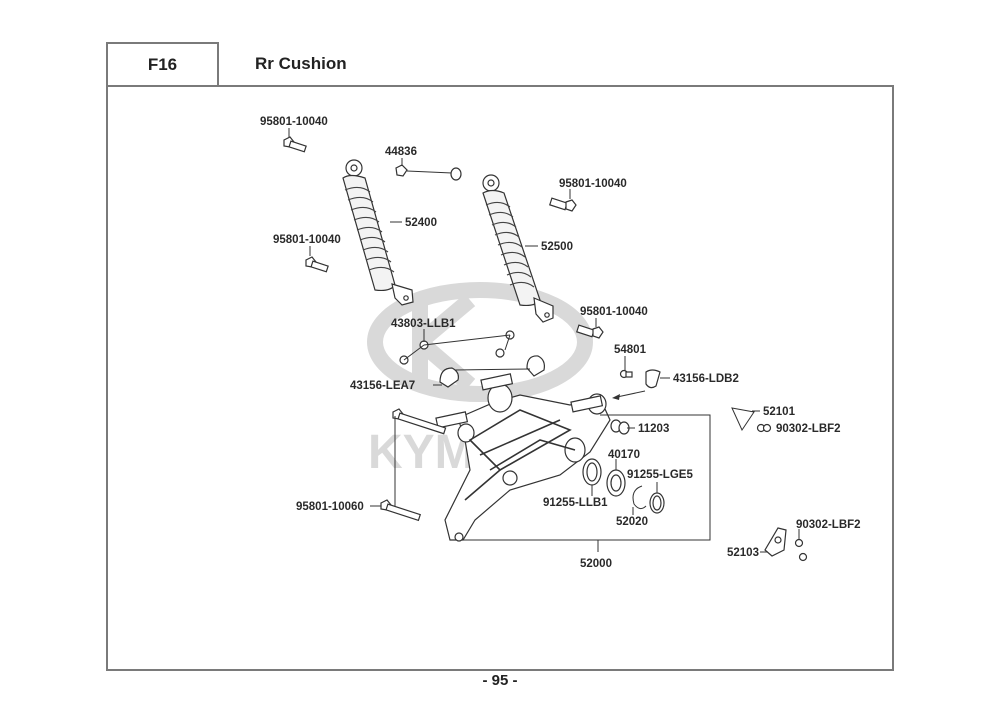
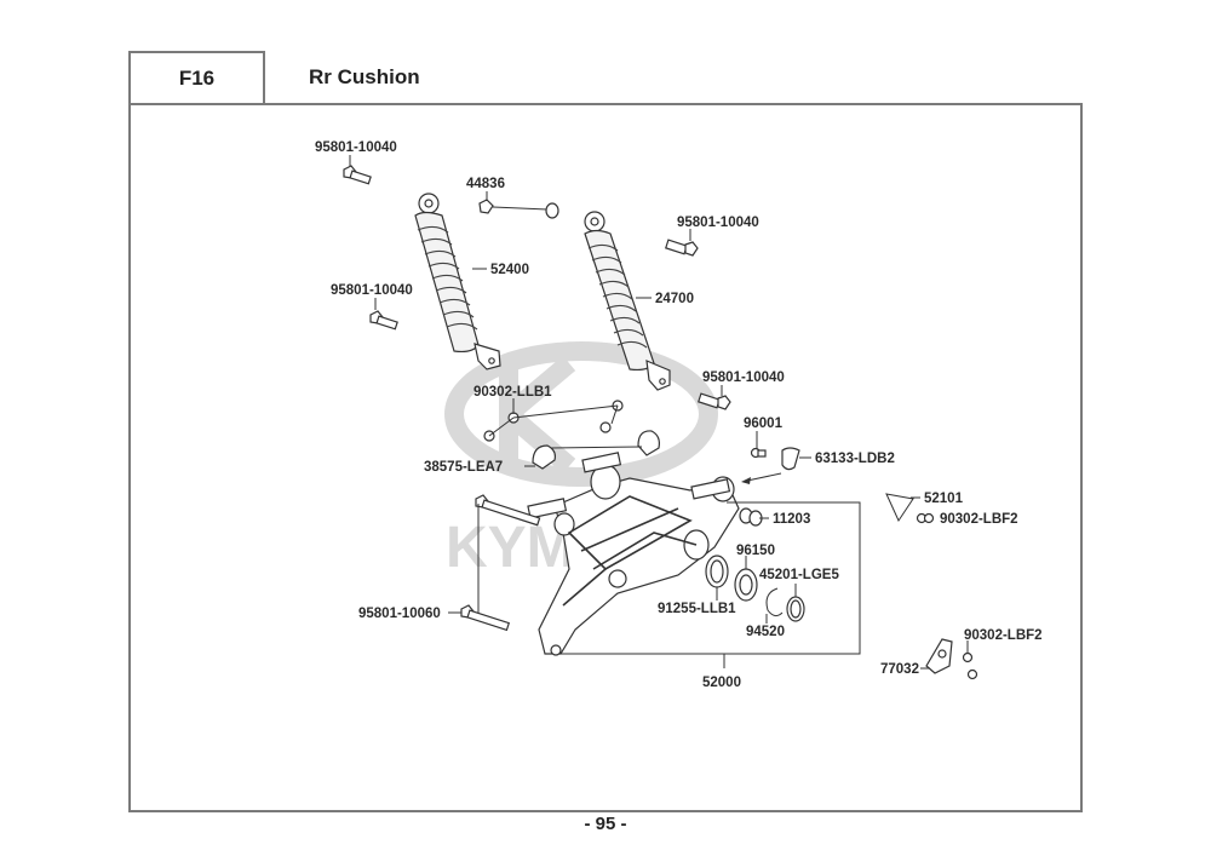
  F16
  Rr Cushion
  - 95 -
  95801-10040
  44836
  52400
  95801-10040
- 52500
+ 24700
  95801-10040
  95801-10040
- 43803-LLB1
+ 90302-LLB1
- 43156-LEA7
+ 38575-LEA7
- 54801
+ 96001
- 43156-LDB2
+ 63133-LDB2
  52101
  90302-LBF2
  11203
- 40170
+ 96150
- 91255-LGE5
+ 45201-LGE5
  91255-LLB1
- 52020
+ 94520
  52000
  95801-10060
- 52103
+ 77032
  90302-LBF2
